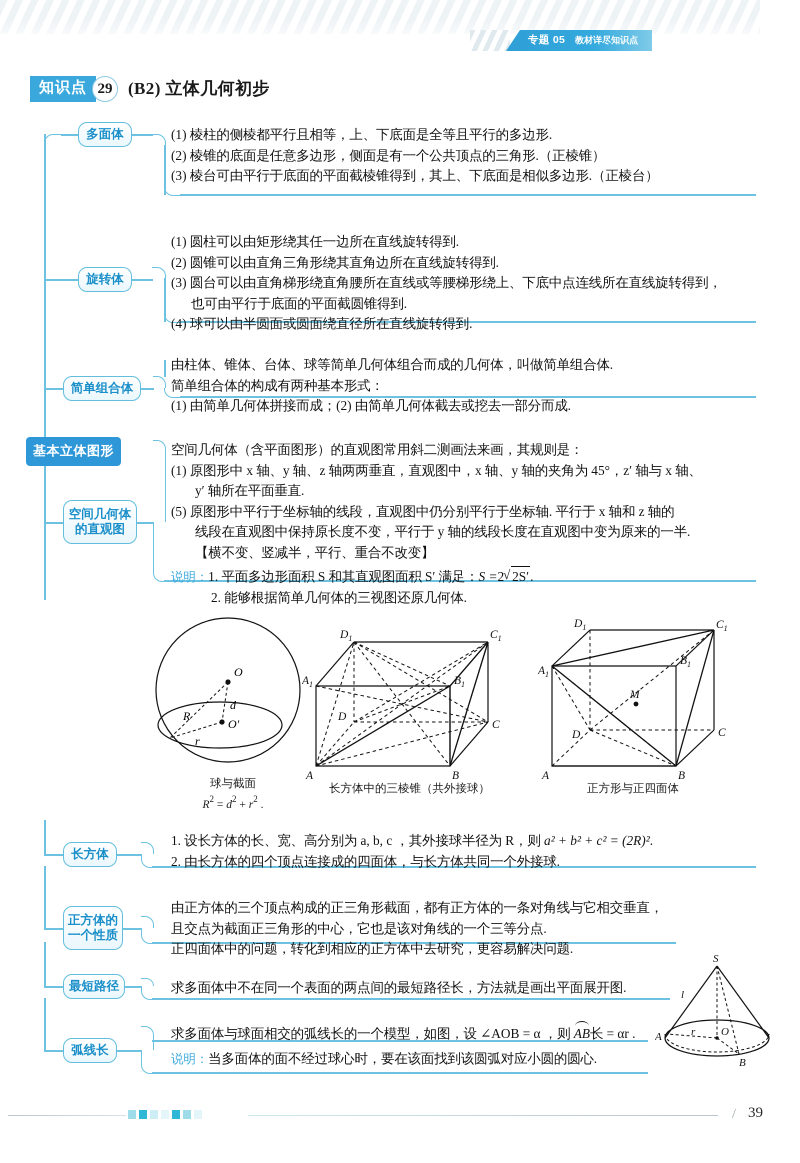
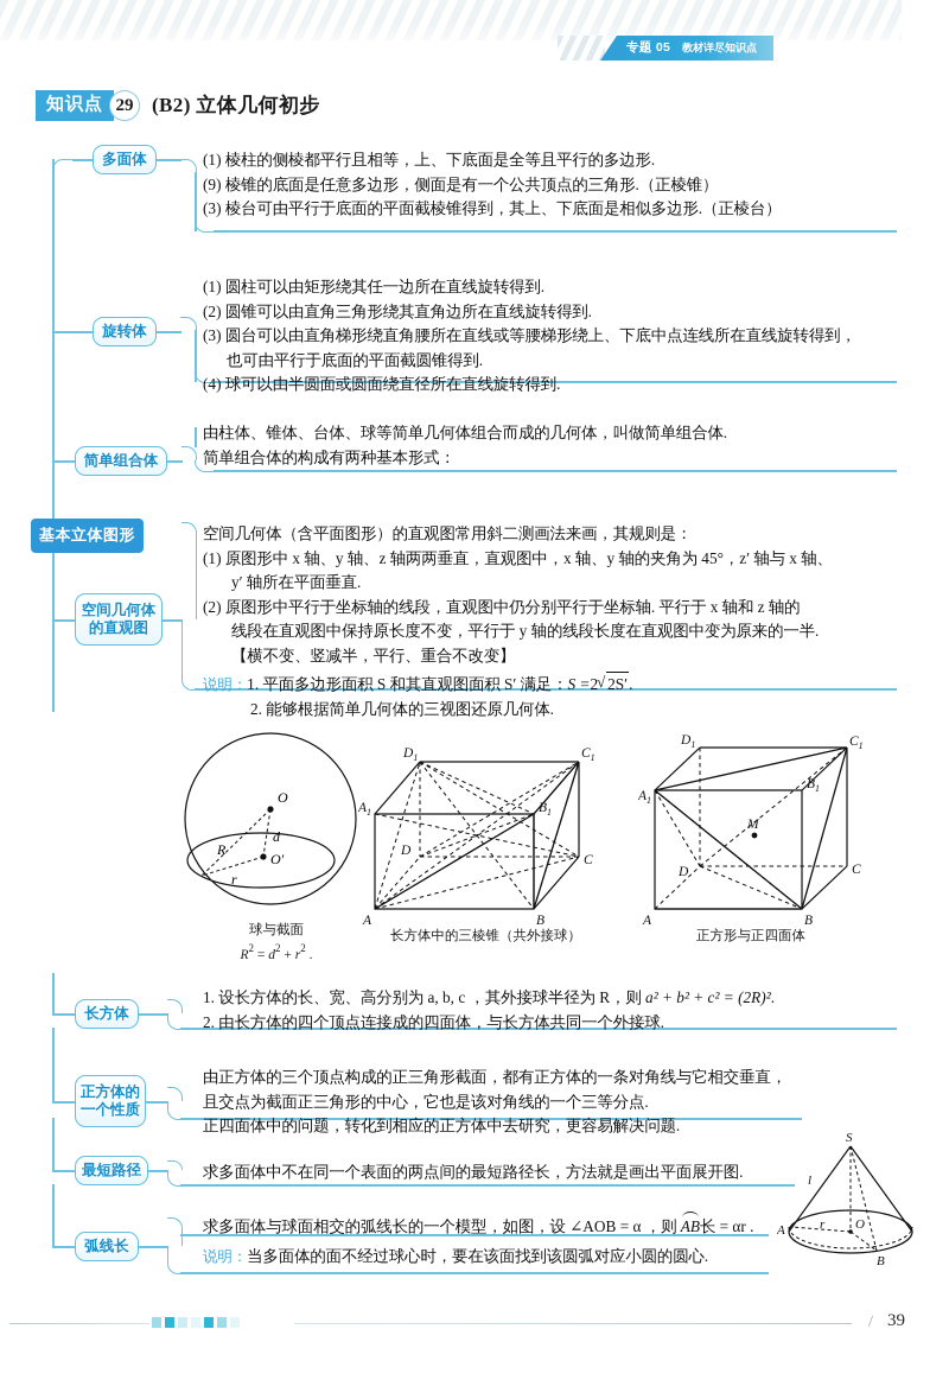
  专题 05
  教材详尽知识点
  知识点
  29
  (B2) 立体几何初步
  基本立体图形
  多面体
  (1) 棱柱的侧棱都平行且相等，上、下底面是全等且平行的多边形.
- (2) 棱锥的底面是任意多边形，侧面是有一个公共顶点的三角形.（正棱锥）
+ (9) 棱锥的底面是任意多边形，侧面是有一个公共顶点的三角形.（正棱锥）
  (3) 棱台可由平行于底面的平面截棱锥得到，其上、下底面是相似多边形.（正棱台）
  旋转体
  (1) 圆柱可以由矩形绕其任一边所在直线旋转得到.
  (2) 圆锥可以由直角三角形绕其直角边所在直线旋转得到.
  (3) 圆台可以由直角梯形绕直角腰所在直线或等腰梯形绕上、下底中点连线所在直线旋转得到，
  也可由平行于底面的平面截圆锥得到.
  (4) 球可以由半圆面或圆面绕直径所在直线旋转得到.
  简单组合体
  由柱体、锥体、台体、球等简单几何体组合而成的几何体，叫做简单组合体.
  简单组合体的构成有两种基本形式：
- (1) 由简单几何体拼接而成；(2) 由简单几何体截去或挖去一部分而成.
  空间几何体
  的直观图
  空间几何体（含平面图形）的直观图常用斜二测画法来画，其规则是：
  (1) 原图形中 x 轴、y 轴、z 轴两两垂直，直观图中，x 轴、y 轴的夹角为 45°，z′ 轴与 x 轴、
  y′ 轴所在平面垂直.
- (5) 原图形中平行于坐标轴的线段，直观图中仍分别平行于坐标轴. 平行于 x 轴和 z 轴的
+ (2) 原图形中平行于坐标轴的线段，直观图中仍分别平行于坐标轴. 平行于 x 轴和 z 轴的
  线段在直观图中保持原长度不变，平行于 y 轴的线段长度在直观图中变为原来的一半.
  【横不变、竖减半，平行、重合不改变】
  说明：1. 平面多边形面积 S 和其直观图面积 S′ 满足：S =2 2S′.
  2. 能够根据简单几何体的三视图还原几何体.
  O
  d
  O′
  R
  r
  球与截面
  R2 = d2 + r2 .
  A
  B
  C
  D
  A1
  B1
  C1
  D1
  长方体中的三棱锥（共外接球）
  A
  B
  C
  D
  A1
  B1
  C1
  D1
  M
  正方形与正四面体
  长方体
  1. 设长方体的长、宽、高分别为 a, b, c ，其外接球半径为 R，则 a² + b² + c² = (2R)².
  2. 由长方体的四个顶点连接成的四面体，与长方体共同一个外接球.
  正方体的
  一个性质
  由正方体的三个顶点构成的正三角形截面，都有正方体的一条对角线与它相交垂直，
  且交点为截面正三角形的中心，它也是该对角线的一个三等分点.
  正四面体中的问题，转化到相应的正方体中去研究，更容易解决问题.
  最短路径
  求多面体中不在同一个表面的两点间的最短路径长，方法就是画出平面展开图.
  弧线长
  求多面体与球面相交的弧线长的一个模型，如图，设 ∠AOB = α ，则 AB长 = αr .
  说明：当多面体的面不经过球心时，要在该面找到该圆弧对应小圆的圆心.
  S
  l
  r
  O
  A
  B
  /
  39
